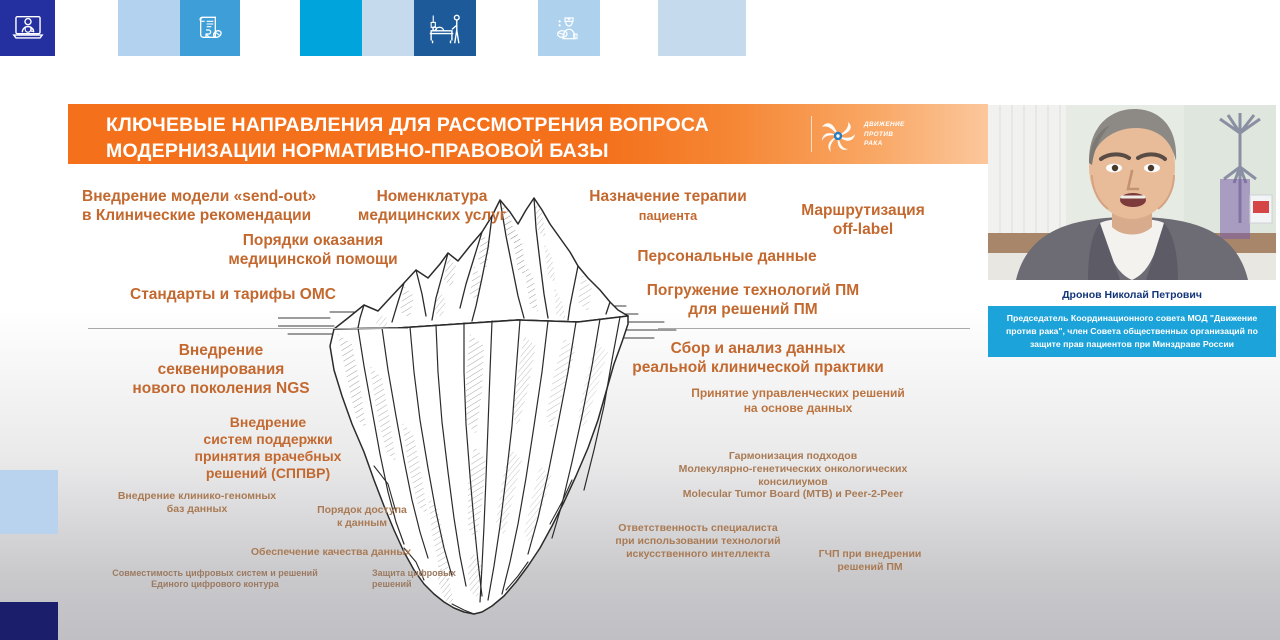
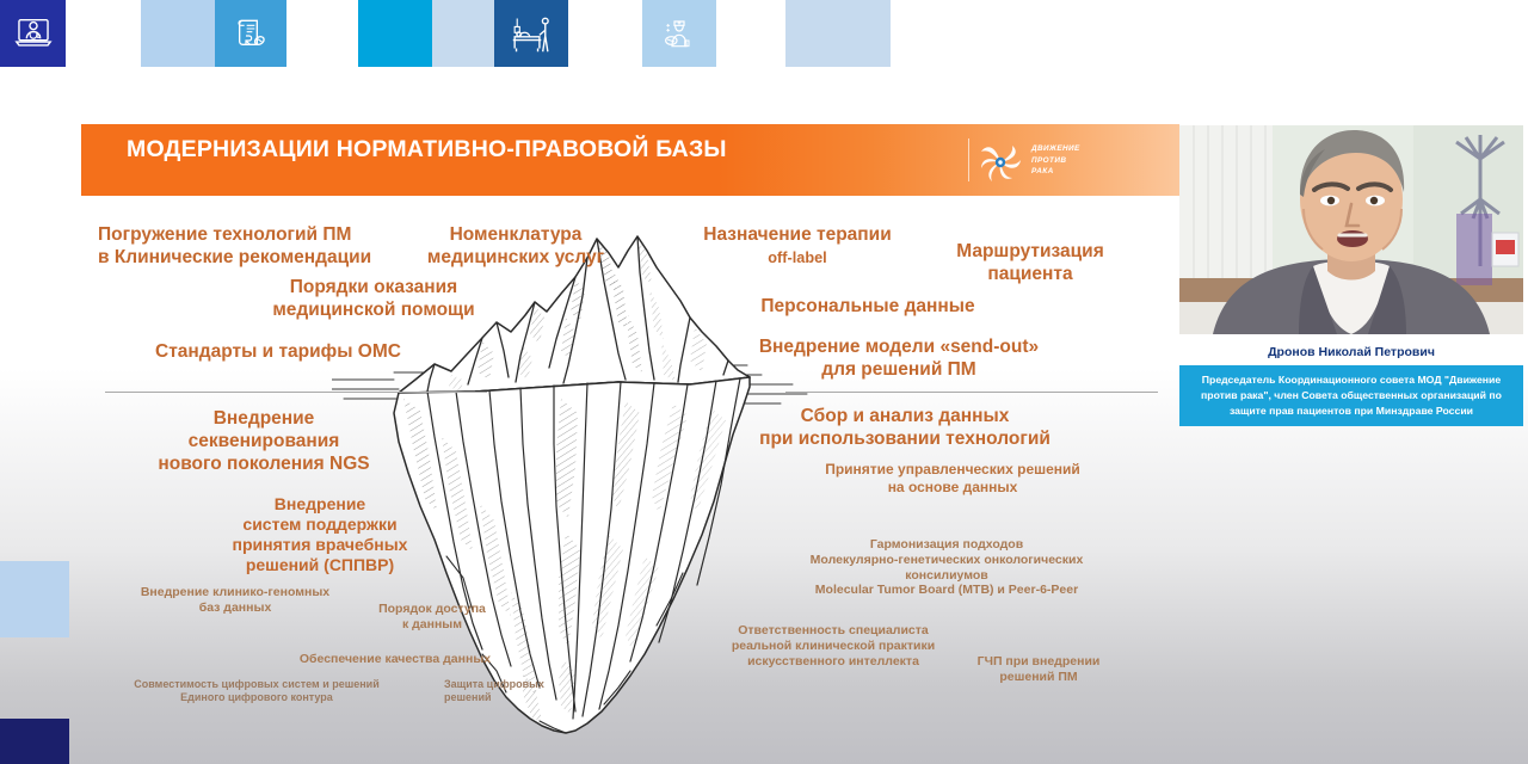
- КЛЮЧЕВЫЕ НАПРАВЛЕНИЯ ДЛЯ РАССМОТРЕНИЯ ВОПРОСА
  МОДЕРНИЗАЦИИ НОРМАТИВНО-ПРАВОВОЙ БАЗЫ
- Внедрение модели «send-out»
+ Погружение технологий ПМ
  в Клинические рекомендации
  Номенклатура
  медицинских услуг
  Назначение терапии
- пациента
+ off-label
  Маршрутизация
- off-label
+ пациента
  Порядки оказания
  медицинской помощи
  Персональные данные
  Стандарты и тарифы ОМС
- Погружение технологий ПМ
+ Внедрение модели «send-out»
  для решений ПМ
  Внедрение
  секвенирования
  нового поколения NGS
  Сбор и анализ данных
- реальной клинической практики
+ при использовании технологий
  Принятие управленческих решений
  на основе данных
  Внедрение
  систем поддержки
  принятия врачебных
  решений (СППВР)
  Гармонизация подходов
  Молекулярно-генетических онкологических
  консилиумов
- Molecular Tumor Board (MTB) и Peer-2-Peer
+ Molecular Tumor Board (MTB) и Peer-6-Peer
  Внедрение клинико-геномных
  баз данных
  Порядок доступа
  к данным
  Ответственность специалиста
- при использовании технологий
+ реальной клинической практики
  искусственного интеллекта
  Обеспечение качества данных
  ГЧП при внедрении
  решений ПМ
  Совместимость цифровых систем и решений
  Единого цифрового контура
  Защита цифровых
  решений
  Дронов Николай Петрович
  Председатель Координационного совета МОД "Движение против рака", член Совета общественных организаций по защите прав пациентов при Минздраве России
